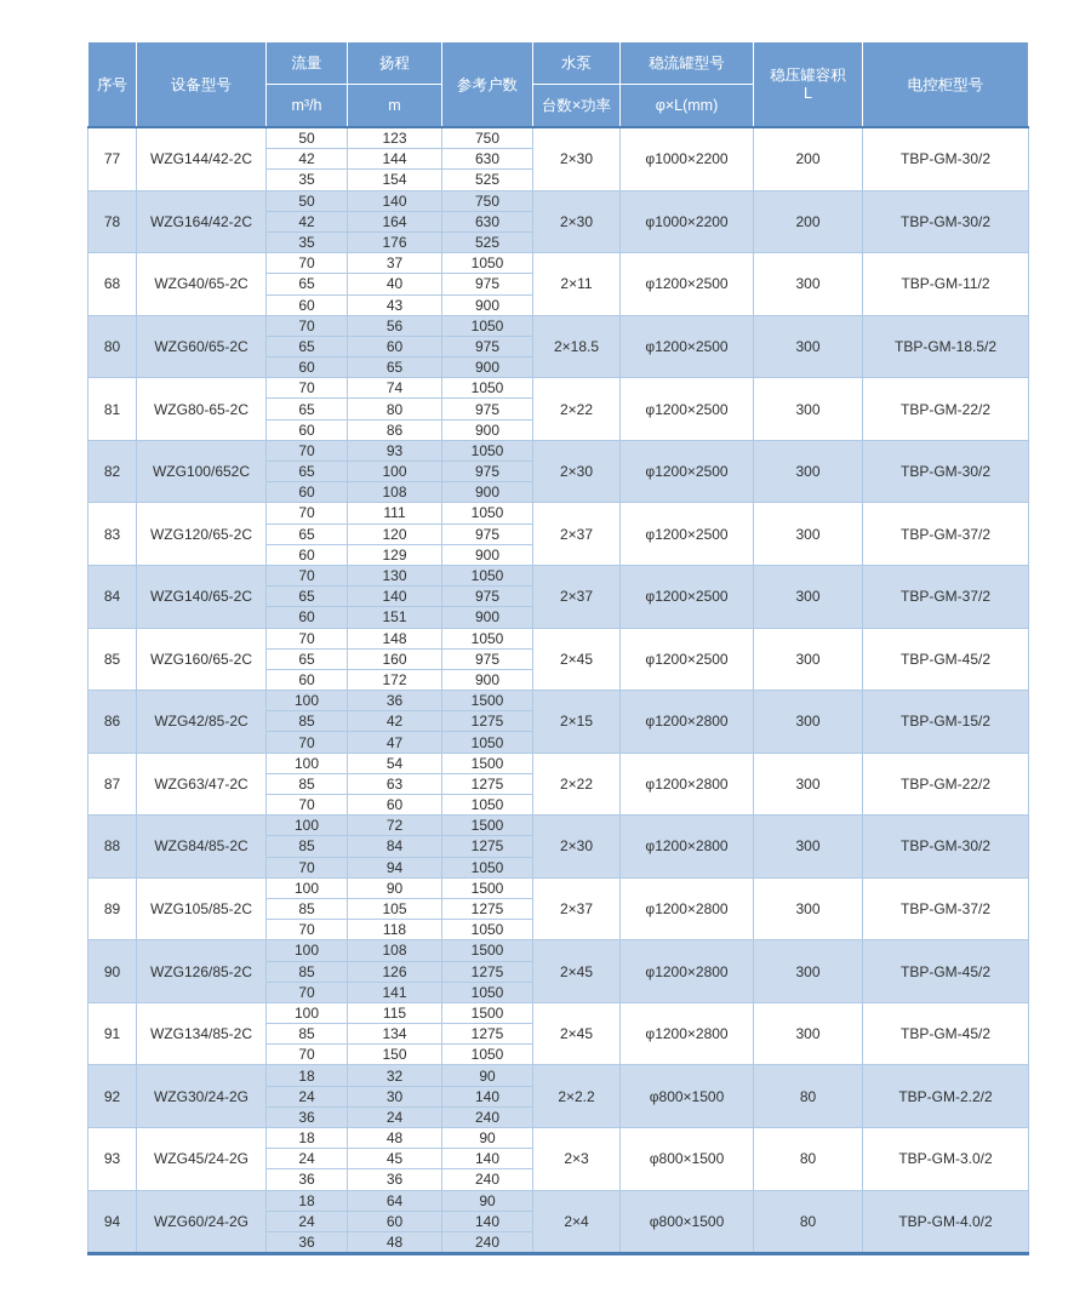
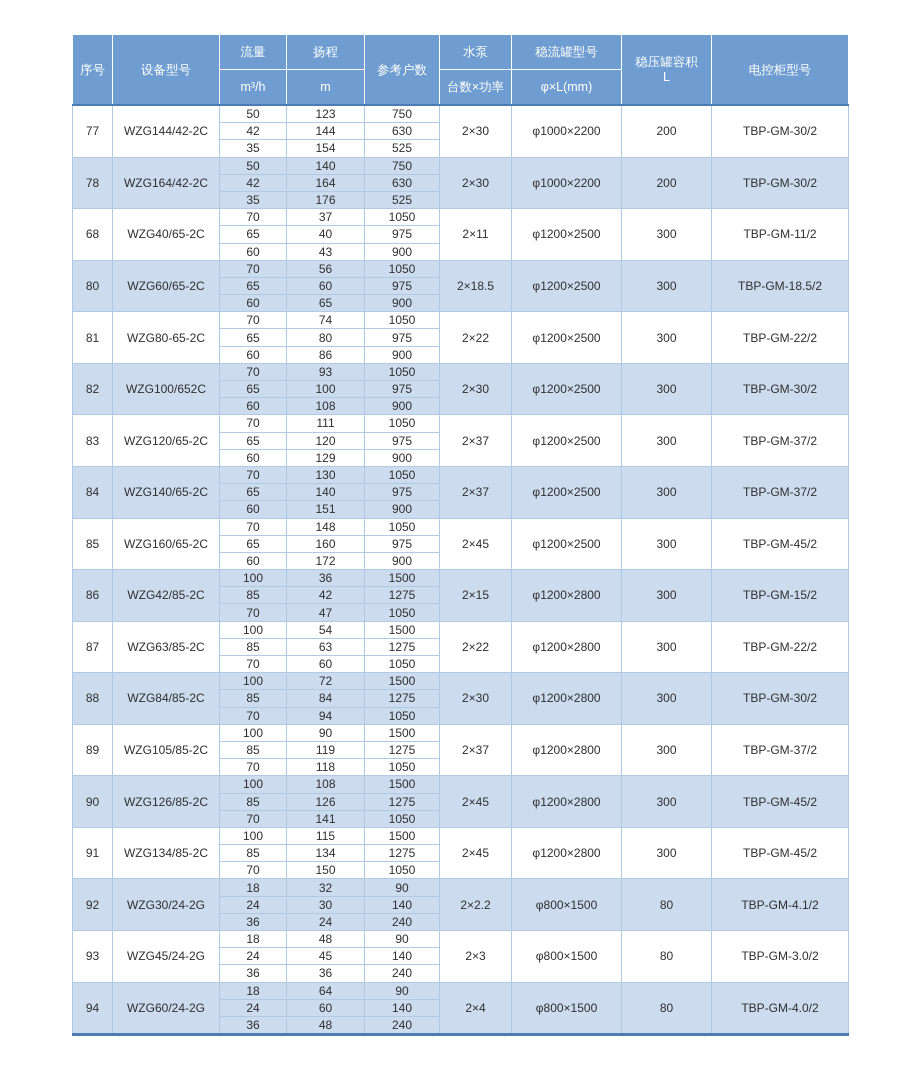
  序号	设备型号	流量	扬程	参考户数	水泵	稳流罐型号	稳压罐容积 L	电控柜型号
  m³/h	m	台数×功率	φ×L(mm)
  77	WZG144/42-2C	50	123	750	2×30	φ1000×2200	200	TBP-GM-30/2
  42	144	630
  35	154	525
  78	WZG164/42-2C	50	140	750	2×30	φ1000×2200	200	TBP-GM-30/2
  42	164	630
  35	176	525
  68	WZG40/65-2C	70	37	1050	2×11	φ1200×2500	300	TBP-GM-11/2
  65	40	975
  60	43	900
  80	WZG60/65-2C	70	56	1050	2×18.5	φ1200×2500	300	TBP-GM-18.5/2
  65	60	975
  60	65	900
  81	WZG80-65-2C	70	74	1050	2×22	φ1200×2500	300	TBP-GM-22/2
  65	80	975
  60	86	900
  82	WZG100/652C	70	93	1050	2×30	φ1200×2500	300	TBP-GM-30/2
  65	100	975
  60	108	900
  83	WZG120/65-2C	70	111	1050	2×37	φ1200×2500	300	TBP-GM-37/2
  65	120	975
  60	129	900
  84	WZG140/65-2C	70	130	1050	2×37	φ1200×2500	300	TBP-GM-37/2
  65	140	975
  60	151	900
  85	WZG160/65-2C	70	148	1050	2×45	φ1200×2500	300	TBP-GM-45/2
  65	160	975
  60	172	900
  86	WZG42/85-2C	100	36	1500	2×15	φ1200×2800	300	TBP-GM-15/2
  85	42	1275
  70	47	1050
- 87	WZG63/47-2C	100	54	1500	2×22	φ1200×2800	300	TBP-GM-22/2
+ 87	WZG63/85-2C	100	54	1500	2×22	φ1200×2800	300	TBP-GM-22/2
  85	63	1275
  70	60	1050
  88	WZG84/85-2C	100	72	1500	2×30	φ1200×2800	300	TBP-GM-30/2
  85	84	1275
  70	94	1050
  89	WZG105/85-2C	100	90	1500	2×37	φ1200×2800	300	TBP-GM-37/2
- 85	105	1275
+ 85	119	1275
  70	118	1050
  90	WZG126/85-2C	100	108	1500	2×45	φ1200×2800	300	TBP-GM-45/2
  85	126	1275
  70	141	1050
  91	WZG134/85-2C	100	115	1500	2×45	φ1200×2800	300	TBP-GM-45/2
  85	134	1275
  70	150	1050
- 92	WZG30/24-2G	18	32	90	2×2.2	φ800×1500	80	TBP-GM-2.2/2
+ 92	WZG30/24-2G	18	32	90	2×2.2	φ800×1500	80	TBP-GM-4.1/2
  24	30	140
  36	24	240
  93	WZG45/24-2G	18	48	90	2×3	φ800×1500	80	TBP-GM-3.0/2
  24	45	140
  36	36	240
  94	WZG60/24-2G	18	64	90	2×4	φ800×1500	80	TBP-GM-4.0/2
  24	60	140
  36	48	240
